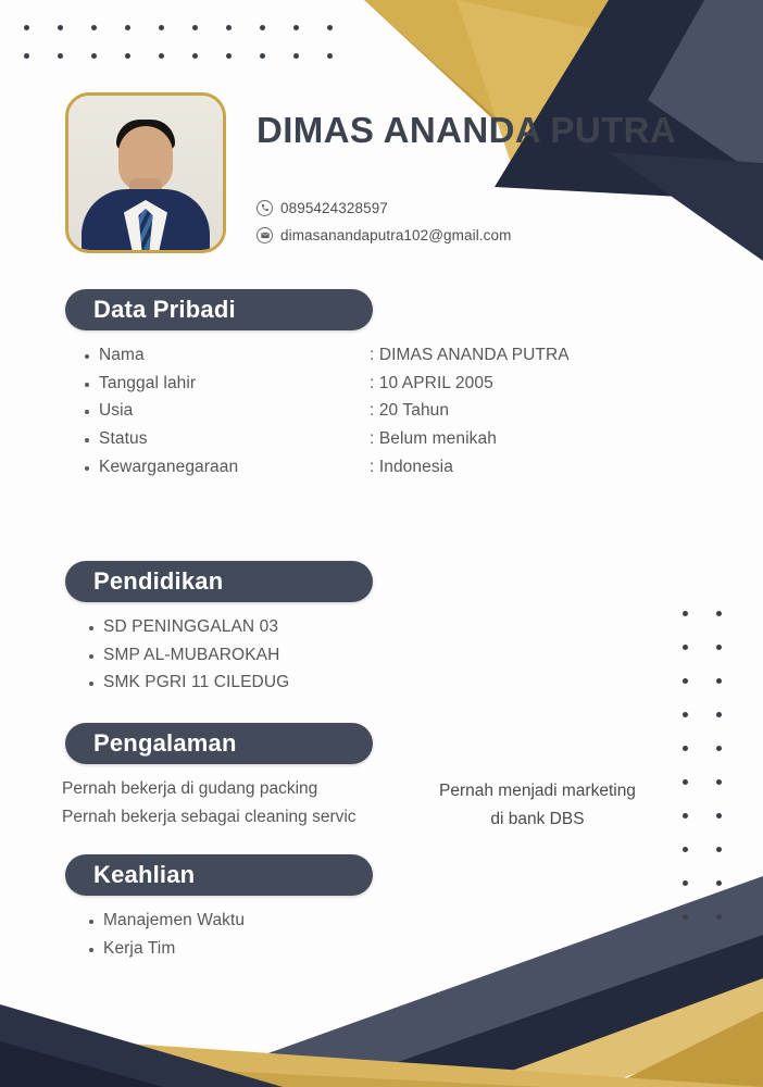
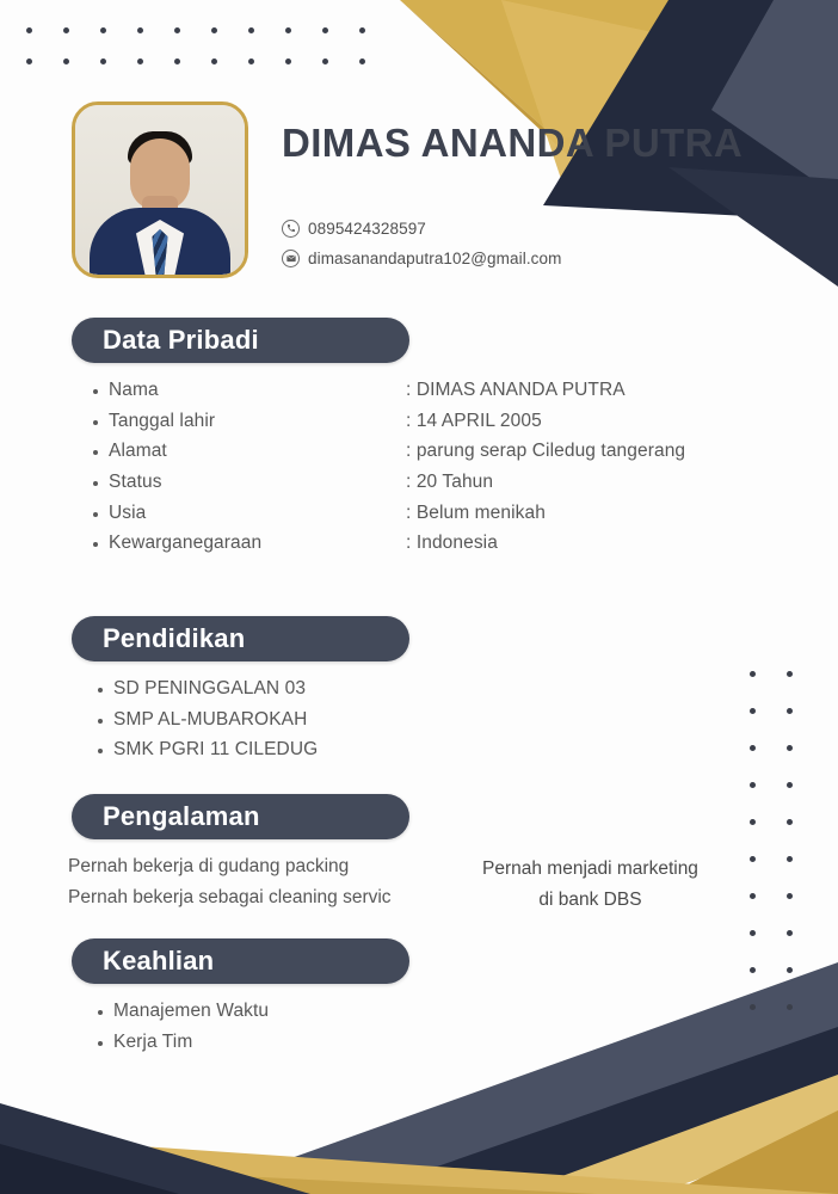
  DIMAS ANANDA PUTRA
  0895424328597
  dimasanandaputra102@gmail.com
  Data Pribadi
  Nama
  : DIMAS ANANDA PUTRA
  Tanggal lahir
- : 10 APRIL 2005
+ : 14 APRIL 2005
+ Alamat
+ : parung serap Ciledug tangerang
- Usia
+ Status
  : 20 Tahun
- Status
+ Usia
  : Belum menikah
  Kewarganegaraan
  : Indonesia
  Pendidikan
  SD PENINGGALAN 03
  SMP AL-MUBAROKAH
  SMK PGRI 11 CILEDUG
  Pengalaman
  Pernah bekerja di gudang packing
  Pernah bekerja sebagai cleaning servic
  Pernah menjadi marketing
  di bank DBS
  Keahlian
  Manajemen Waktu
  Kerja Tim
